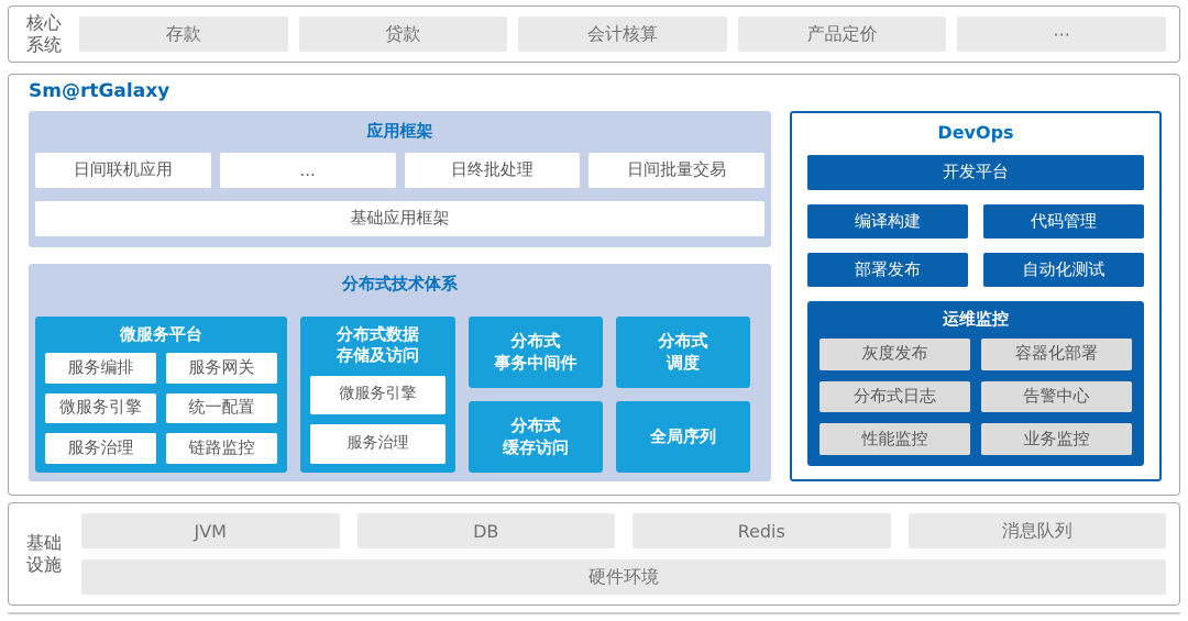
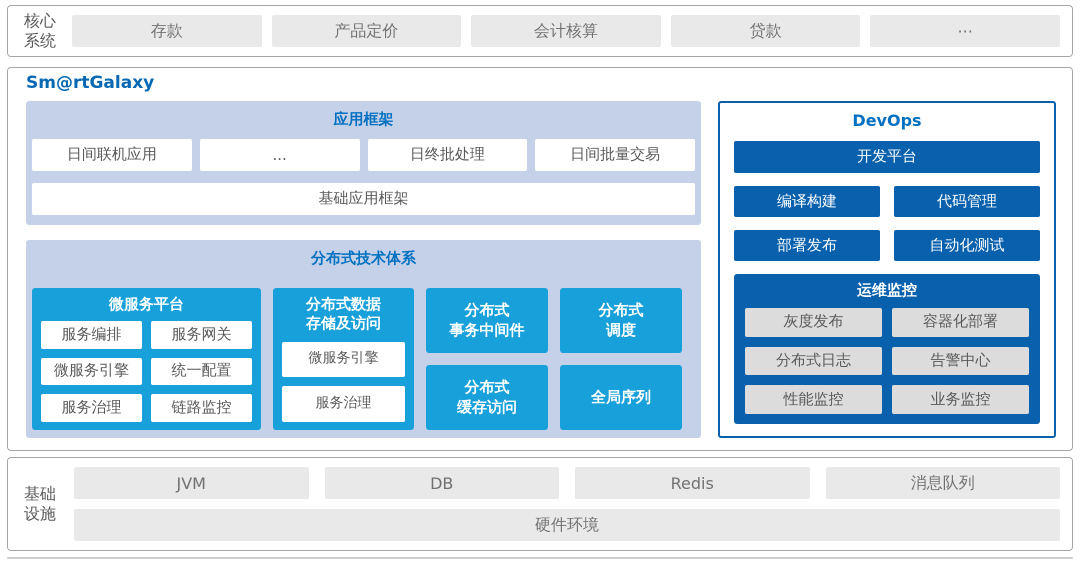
  核心
  系统
  存款
- 贷款
+ 产品定价
  会计核算
- 产品定价
+ 贷款
  ···
  Sm@rtGalaxy
  应用框架
  日间联机应用
  ...
  日终批处理
  日间批量交易
  基础应用框架
  分布式技术体系
  微服务平台
  服务编排
  服务网关
  微服务引擎
  统一配置
  服务治理
  链路监控
  分布式数据
  存储及访问
  微服务引擎
  服务治理
  分布式
  事务中间件
  分布式
  缓存访问
  分布式
  调度
  全局序列
  DevOps
  开发平台
  编译构建
  代码管理
  部署发布
  自动化测试
  运维监控
  灰度发布
  容器化部署
  分布式日志
  告警中心
  性能监控
  业务监控
  基础
  设施
  JVM
  DB
  Redis
  消息队列
  硬件环境
